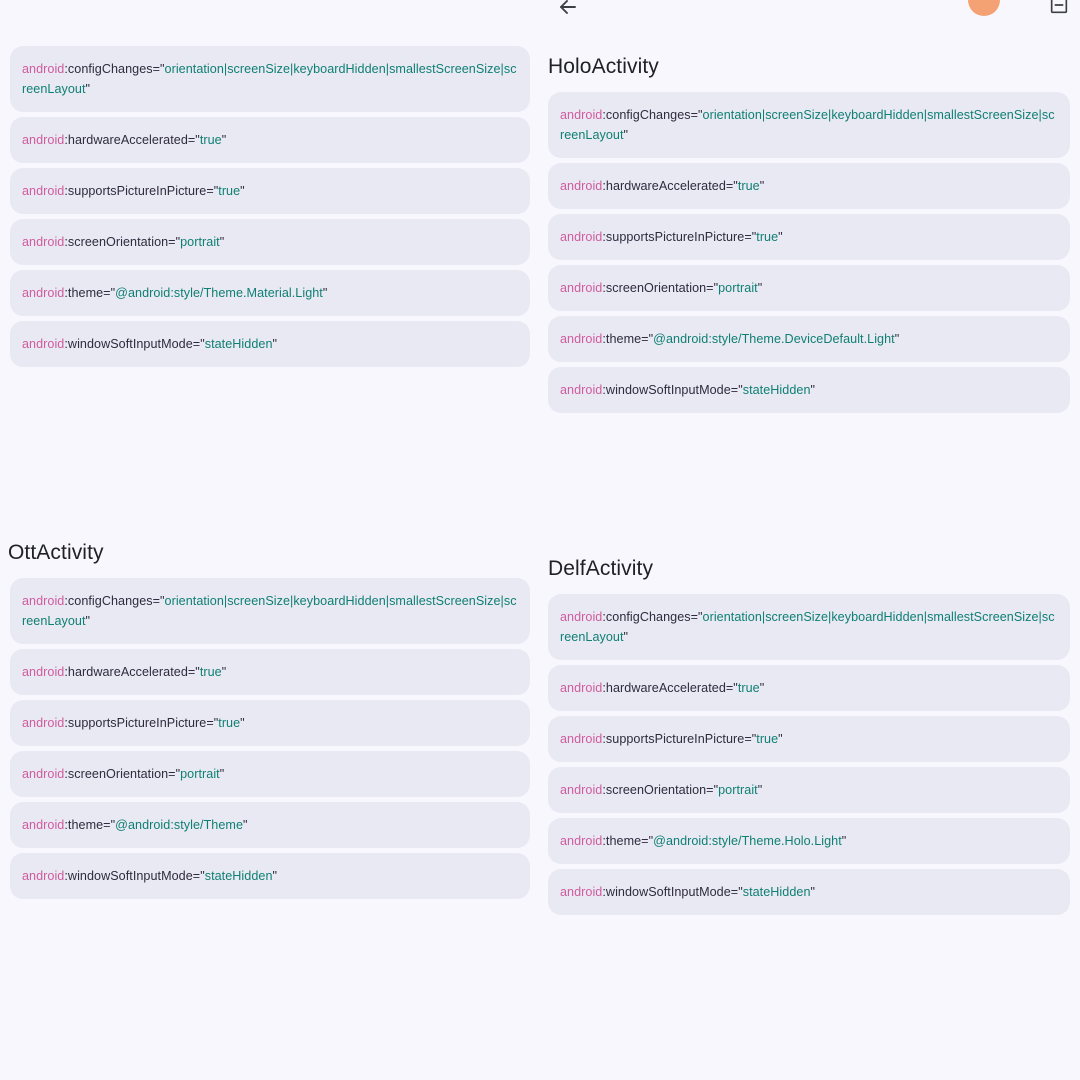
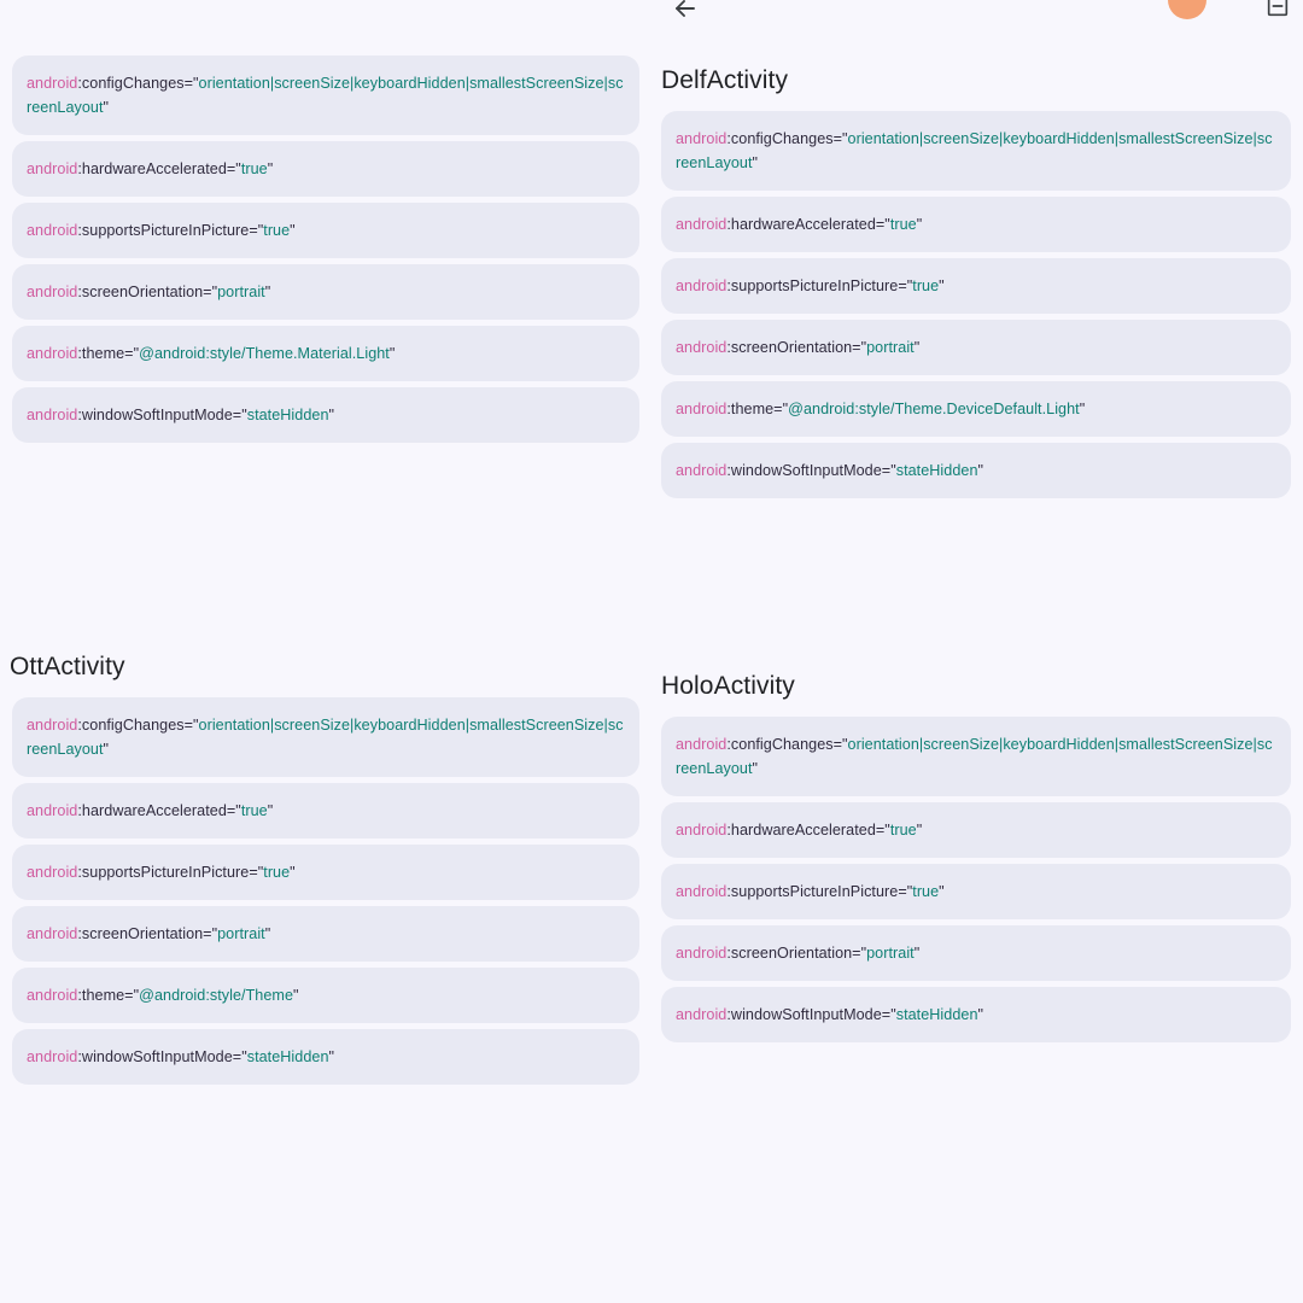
  android:configChanges="orientation|screenSize|keyboardHidden|smallestScreenSize|screenLayout"
  android:hardwareAccelerated="true"
  android:supportsPictureInPicture="true"
  android:screenOrientation="portrait"
  android:theme="@android:style/Theme.Material.Light"
  android:windowSoftInputMode="stateHidden"
  OttActivity
  android:configChanges="orientation|screenSize|keyboardHidden|smallestScreenSize|screenLayout"
  android:hardwareAccelerated="true"
  android:supportsPictureInPicture="true"
  android:screenOrientation="portrait"
  android:theme="@android:style/Theme"
  android:windowSoftInputMode="stateHidden"
- HoloActivity
+ DelfActivity
  android:configChanges="orientation|screenSize|keyboardHidden|smallestScreenSize|screenLayout"
  android:hardwareAccelerated="true"
  android:supportsPictureInPicture="true"
  android:screenOrientation="portrait"
  android:theme="@android:style/Theme.DeviceDefault.Light"
  android:windowSoftInputMode="stateHidden"
- DelfActivity
+ HoloActivity
  android:configChanges="orientation|screenSize|keyboardHidden|smallestScreenSize|screenLayout"
  android:hardwareAccelerated="true"
  android:supportsPictureInPicture="true"
  android:screenOrientation="portrait"
- android:theme="@android:style/Theme.Holo.Light"
  android:windowSoftInputMode="stateHidden"
